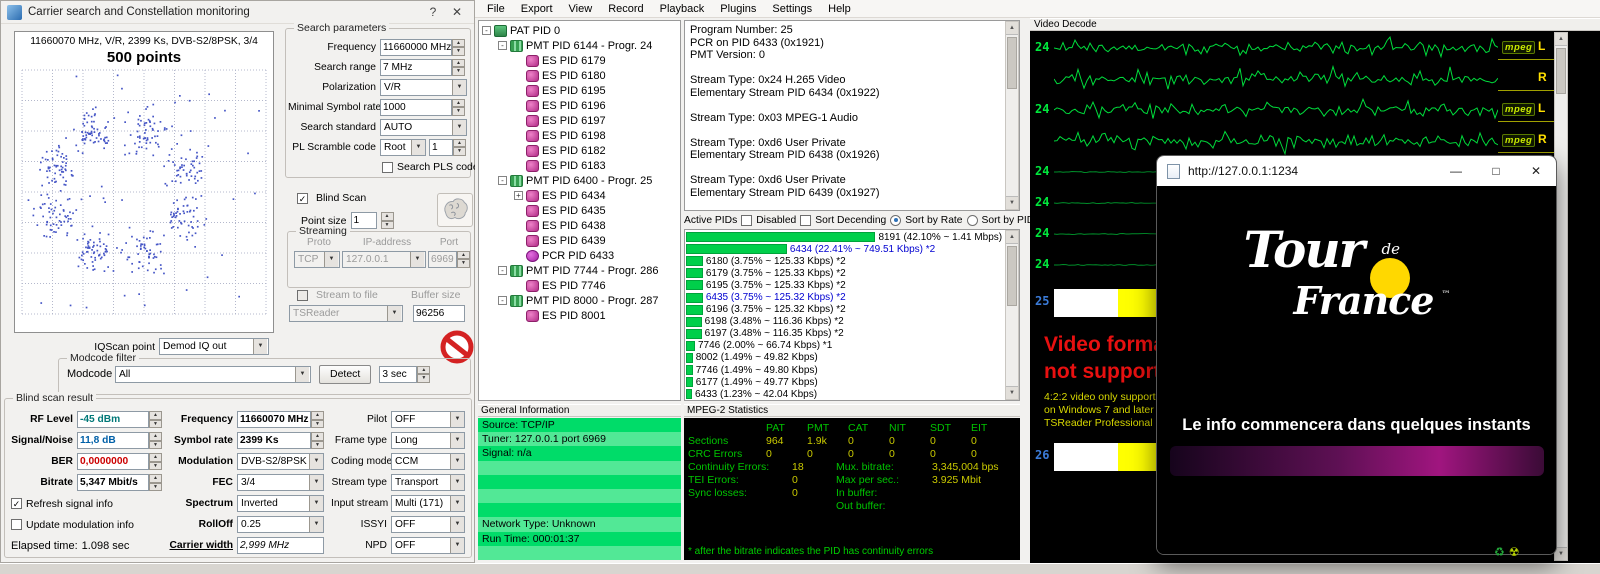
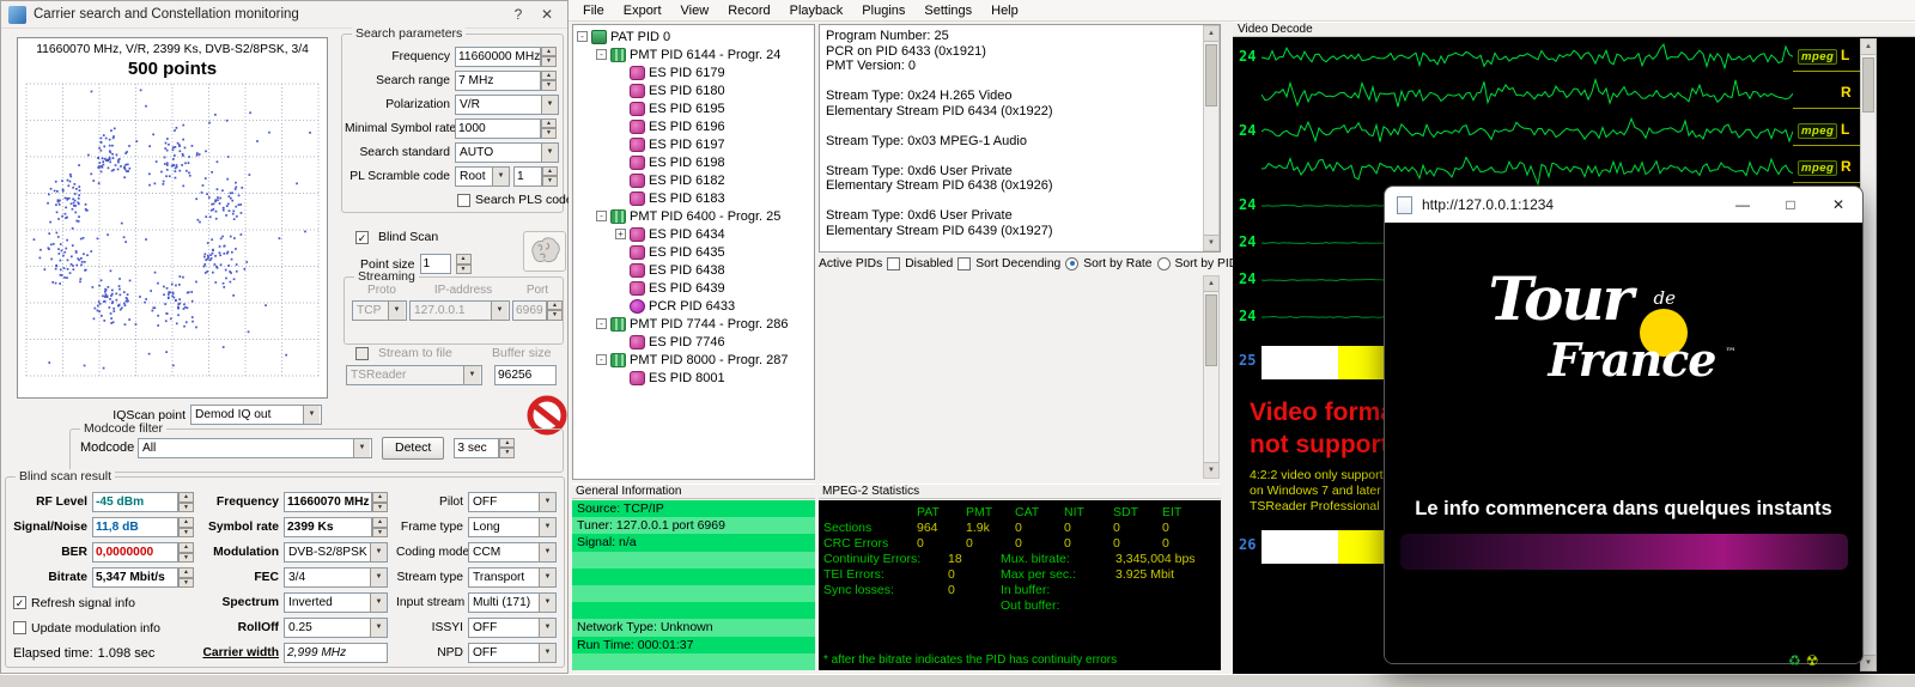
  Carrier search and Constellation monitoring
  ?
  ✕
  11660070 MHz, V/R, 2399 Ks, DVB-S2/8PSK, 3/4
  500 points
  Search parameters
  Frequency
  11660000 MHz
  Search range
  7 MHz
  Polarization
  V/R
  Minimal Symbol rate
  1000
  Search standard
  AUTO
  PL Scramble code
  Root
  1
  Search PLS cod
  ✓
  Blind Scan
  Point size
  1
  Streaming
  Proto
  IP-address
  Port
  TCP
  127.0.0.1
  6969
  Stream to file
  Buffer size
  TSReader
  96256
  IQScan point
  Demod IQ out
  Modcode filter
  Modcode
  All
  Detect
  3 sec
  Blind scan result
  RF Level
  -45 dBm
  Signal/Noise
  11,8 dB
  BER
  0,0000000
  Bitrate
  5,347 Mbit/s
  ✓
  Refresh signal info
  Update modulation info
  Elapsed time:
  1.098 sec
  Frequency
  11660070 MHz
  Symbol rate
  2399 Ks
  Modulation
  DVB-S2/8PSK
  FEC
  3/4
  Spectrum
  Inverted
  RollOff
  0.25
  Carrier width
  2,999 MHz
  Pilot
  OFF
  Frame type
  Long
  Coding mode
  CCM
  Stream type
  Transport
  Input stream
  Multi (171)
  ISSYI
  OFF
  NPD
  OFF
  File
  Export
  View
  Record
  Playback
  Plugins
  Settings
  Help
  -
  PAT PID 0
  -
  PMT PID 6144 - Progr. 24
  ES PID 6179
  ES PID 6180
  ES PID 6195
  ES PID 6196
  ES PID 6197
  ES PID 6198
  ES PID 6182
  ES PID 6183
  -
  PMT PID 6400 - Progr. 25
  +
  ES PID 6434
  ES PID 6435
  ES PID 6438
  ES PID 6439
  PCR PID 6433
  -
  PMT PID 7744 - Progr. 286
  ES PID 7746
  -
  PMT PID 8000 - Progr. 287
  ES PID 8001
  Program Number: 25
  PCR on PID 6433 (0x1921)
  PMT Version: 0
  Stream Type: 0x24 H.265 Video
  Elementary Stream PID 6434 (0x1922)
  Stream Type: 0x03 MPEG-1 Audio
  Stream Type: 0xd6 User Private
  Elementary Stream PID 6438 (0x1926)
  Stream Type: 0xd6 User Private
  Elementary Stream PID 6439 (0x1927)
  Active PIDs
  Disabled
  Sort Decending
  Sort by Rate
  Sort by PI
- 8191 (42.10% ~ 1.41 Mbps)
- 6434 (22.41% ~ 749.51 Kbps) *2
- 6180 (3.75% ~ 125.33 Kbps) *2
- 6179 (3.75% ~ 125.33 Kbps) *2
- 6195 (3.75% ~ 125.33 Kbps) *2
- 6435 (3.75% ~ 125.32 Kbps) *2
- 6196 (3.75% ~ 125.32 Kbps) *2
- 6198 (3.48% ~ 116.36 Kbps) *2
- 6197 (3.48% ~ 116.35 Kbps) *2
- 7746 (2.00% ~ 66.74 Kbps) *1
- 8002 (1.49% ~ 49.82 Kbps)
- 7746 (1.49% ~ 49.80 Kbps)
- 6177 (1.49% ~ 49.77 Kbps)
- 6433 (1.23% ~ 42.04 Kbps)
  General Information
  Source: TCP/IP
  Tuner: 127.0.0.1 port 6969
  Signal: n/a
  Network Type: Unknown
  Run Time: 000:01:37
  MPEG-2 Statistics
  PAT
  PMT
  CAT
  NIT
  SDT
  EIT
  Sections
  964
  1.9k
  0
  0
  0
  0
  CRC Errors
  0
  0
  0
  0
  0
  0
  Continuity Errors:
  18
  Mux. bitrate:
  3,345,004 bps
  TEI Errors:
  0
  Max per sec.:
  3.925 Mbit
  Sync losses:
  0
  In buffer:
  Out buffer:
  * after the bitrate indicates the PID has continuity errors
  Video Decode
  Video form
  not suppor
  4:2:2 video only support
  on Windows 7 and later
  TSReader Professional
  24
  mpeg
  L
  R
  24
  mpeg
  L
  mpeg
  R
  24
  24
  24
  24
  25
  26
  http://127.0.0.1:1234
  —
  □
  ✕
  Tour
  de
  France
  ™
  Le info commencera dans quelques instants
  ♻
  ☢
